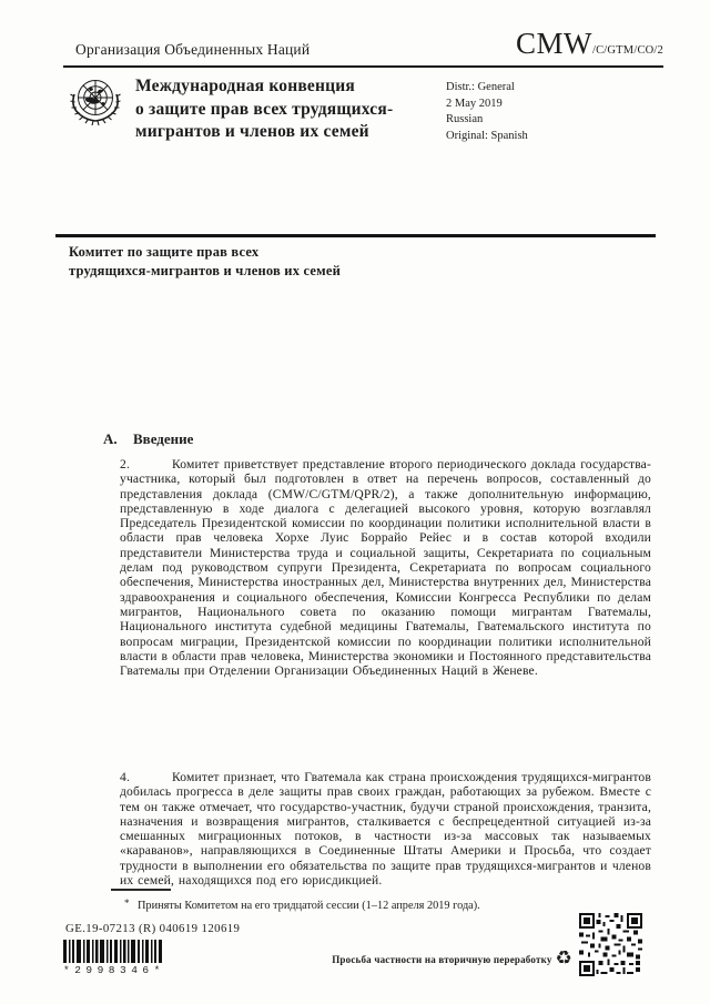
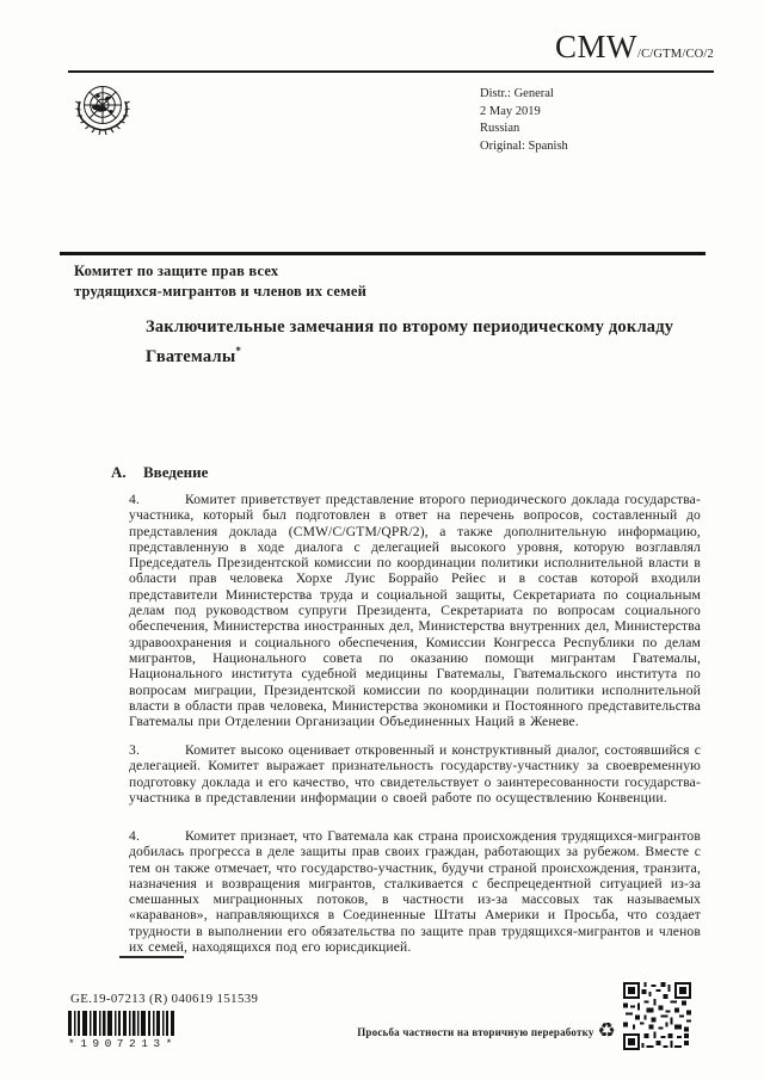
- Организация Объединенных Наций
  CMW/C/GTM/CO/2
- Международная конвенция
- о защите прав всех трудящихся-
- мигрантов и членов их семей
  Distr.: General
  2 May 2019
  Russian
  Original: Spanish
  Комитет по защите прав всех
  трудящихся-мигрантов и членов их семей
+ Заключительные замечания по второму периодическому докладу Гватемалы*
  A. Введение
- 2. Комитет приветствует представление второго периодического доклада государства-участника, который был подготовлен в ответ на перечень вопросов, составленный до представления доклада (CMW/C/GTM/QPR/2), а также дополнительную информацию, представленную в ходе диалога с делегацией высокого уровня, которую возглавлял Председатель Президентской комиссии по координации политики исполнительной власти в области прав человека Хорхе Луис Боррайо Рейес и в состав которой входили представители Министерства труда и социальной защиты, Секретариата по социальным делам под руководством супруги Президента, Секретариата по вопросам социального обеспечения, Министерства иностранных дел, Министерства внутренних дел, Министерства здравоохранения и социального обеспечения, Комиссии Конгресса Республики по делам мигрантов, Национального совета по оказанию помощи мигрантам Гватемалы, Национального института судебной медицины Гватемалы, Гватемальского института по вопросам миграции, Президентской комиссии по координации политики исполнительной власти в области прав человека, Министерства экономики и Постоянного представительства Гватемалы при Отделении Организации Объединенных Наций в Женеве.
+ 4. Комитет приветствует представление второго периодического доклада государства-участника, который был подготовлен в ответ на перечень вопросов, составленный до представления доклада (CMW/C/GTM/QPR/2), а также дополнительную информацию, представленную в ходе диалога с делегацией высокого уровня, которую возглавлял Председатель Президентской комиссии по координации политики исполнительной власти в области прав человека Хорхе Луис Боррайо Рейес и в состав которой входили представители Министерства труда и социальной защиты, Секретариата по социальным делам под руководством супруги Президента, Секретариата по вопросам социального обеспечения, Министерства иностранных дел, Министерства внутренних дел, Министерства здравоохранения и социального обеспечения, Комиссии Конгресса Республики по делам мигрантов, Национального совета по оказанию помощи мигрантам Гватемалы, Национального института судебной медицины Гватемалы, Гватемальского института по вопросам миграции, Президентской комиссии по координации политики исполнительной власти в области прав человека, Министерства экономики и Постоянного представительства Гватемалы при Отделении Организации Объединенных Наций в Женеве.
+ 3. Комитет высоко оценивает откровенный и конструктивный диалог, состоявшийся с делегацией. Комитет выражает признательность государству-участнику за своевременную подготовку доклада и его качество, что свидетельствует о заинтересованности государства-участника в представлении информации о своей работе по осуществлению Конвенции.
  4. Комитет признает, что Гватемала как страна происхождения трудящихся-мигрантов добилась прогресса в деле защиты прав своих граждан, работающих за рубежом. Вместе с тем он также отмечает, что государство-участник, будучи страной происхождения, транзита, назначения и возвращения мигрантов, сталкивается с беспрецедентной ситуацией из-за смешанных миграционных потоков, в частности из-за массовых так называемых «караванов», направляющихся в Соединенные Штаты Америки и Просьба, что создает трудности в выполнении его обязательства по защите прав трудящихся-мигрантов и членов их семей, находящихся под его юрисдикцией.
- * Приняты Комитетом на его тридцатой сессии (1–12 апреля 2019 года).
- GE.19-07213 (R) 040619 120619
+ GE.19-07213 (R) 040619 151539
- *2998346*
+ *1907213*
  Просьба частности на вторичную переработку
  ♻
